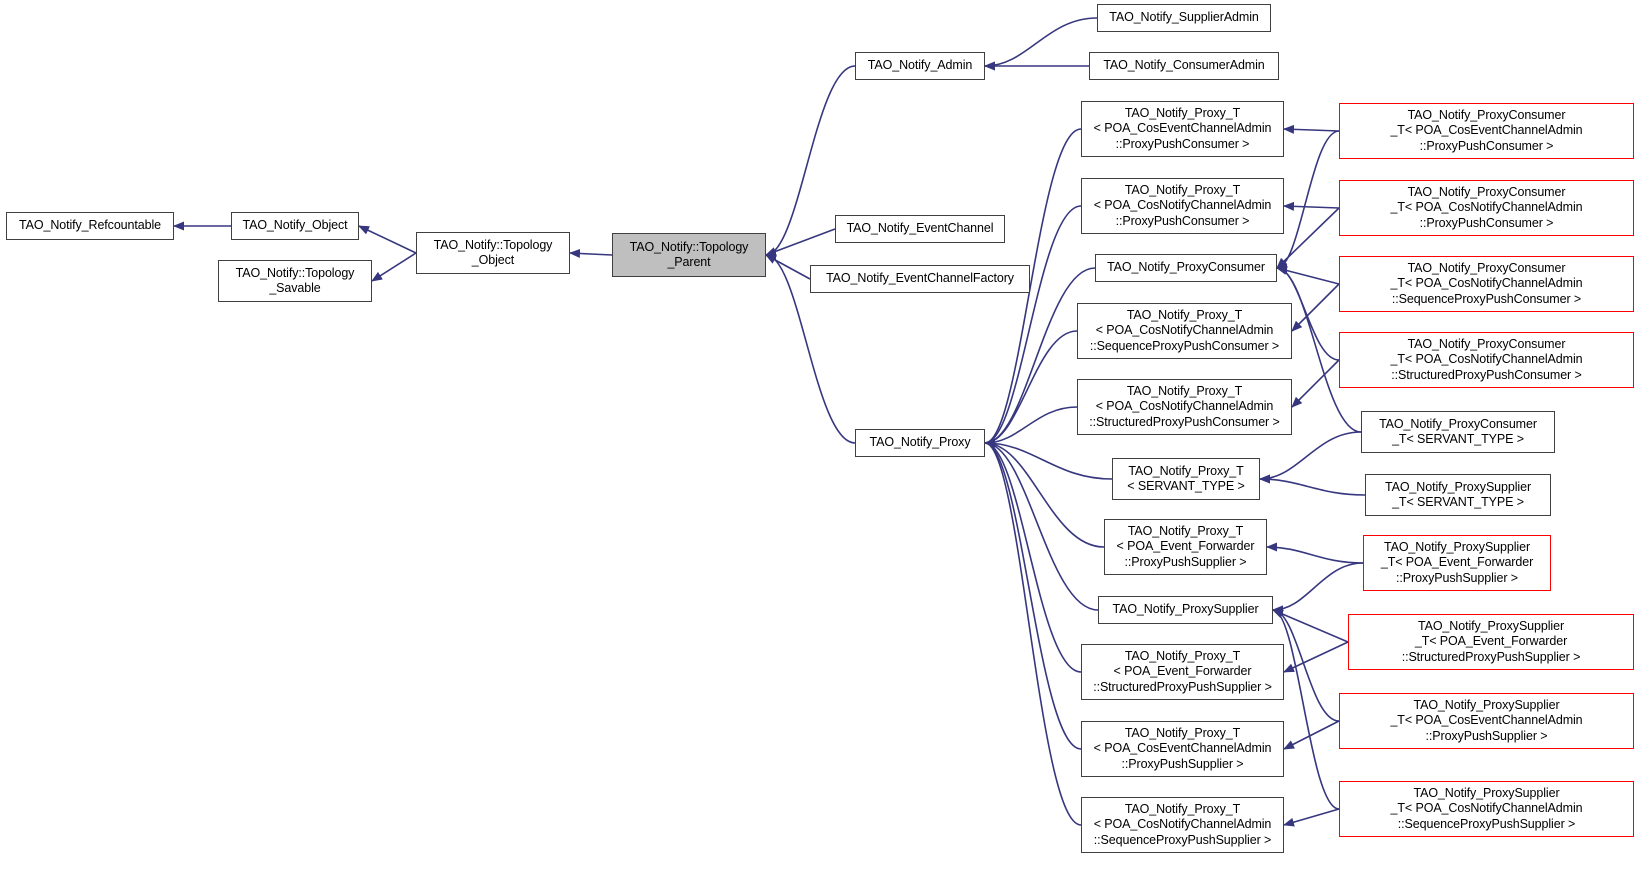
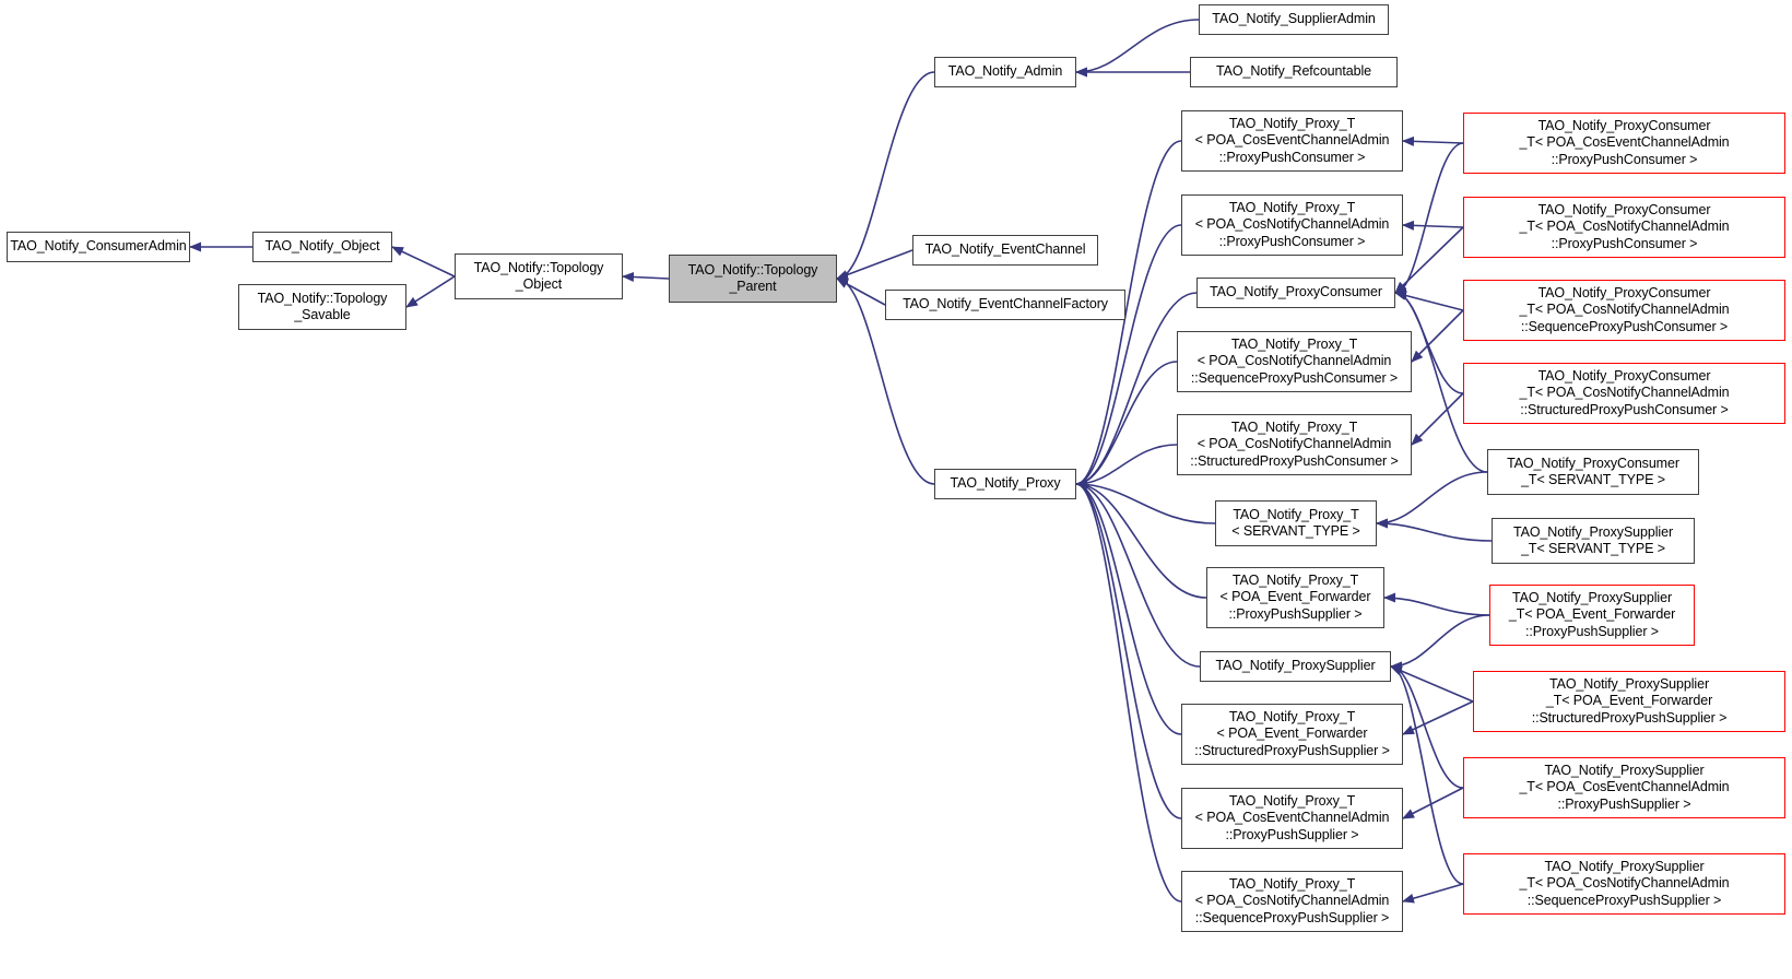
- TAO_Notify_Refcountable
+ TAO_Notify_ConsumerAdmin
  TAO_Notify_Object
  TAO_Notify::Topology
  _Savable
  TAO_Notify::Topology
  _Object
  TAO_Notify::Topology
  _Parent
  TAO_Notify_Admin
  TAO_Notify_SupplierAdmin
- TAO_Notify_ConsumerAdmin
+ TAO_Notify_Refcountable
  TAO_Notify_EventChannel
  TAO_Notify_EventChannelFactory
  TAO_Notify_Proxy
  TAO_Notify_Proxy_T
  < POA_CosEventChannelAdmin
  ::ProxyPushConsumer >
  TAO_Notify_Proxy_T
  < POA_CosNotifyChannelAdmin
  ::ProxyPushConsumer >
  TAO_Notify_ProxyConsumer
  TAO_Notify_Proxy_T
  < POA_CosNotifyChannelAdmin
  ::SequenceProxyPushConsumer >
  TAO_Notify_Proxy_T
  < POA_CosNotifyChannelAdmin
  ::StructuredProxyPushConsumer >
  TAO_Notify_Proxy_T
  < SERVANT_TYPE >
  TAO_Notify_Proxy_T
  < POA_Event_Forwarder
  ::ProxyPushSupplier >
  TAO_Notify_ProxySupplier
  TAO_Notify_Proxy_T
  < POA_Event_Forwarder
  ::StructuredProxyPushSupplier >
  TAO_Notify_Proxy_T
  < POA_CosEventChannelAdmin
  ::ProxyPushSupplier >
  TAO_Notify_Proxy_T
  < POA_CosNotifyChannelAdmin
  ::SequenceProxyPushSupplier >
  TAO_Notify_ProxyConsumer
  _T< POA_CosEventChannelAdmin
  ::ProxyPushConsumer >
  TAO_Notify_ProxyConsumer
  _T< POA_CosNotifyChannelAdmin
  ::ProxyPushConsumer >
  TAO_Notify_ProxyConsumer
  _T< POA_CosNotifyChannelAdmin
  ::SequenceProxyPushConsumer >
  TAO_Notify_ProxyConsumer
  _T< POA_CosNotifyChannelAdmin
  ::StructuredProxyPushConsumer >
  TAO_Notify_ProxyConsumer
  _T< SERVANT_TYPE >
  TAO_Notify_ProxySupplier
  _T< SERVANT_TYPE >
  TAO_Notify_ProxySupplier
  _T< POA_Event_Forwarder
  ::ProxyPushSupplier >
  TAO_Notify_ProxySupplier
  _T< POA_Event_Forwarder
  ::StructuredProxyPushSupplier >
  TAO_Notify_ProxySupplier
  _T< POA_CosEventChannelAdmin
  ::ProxyPushSupplier >
  TAO_Notify_ProxySupplier
  _T< POA_CosNotifyChannelAdmin
  ::SequenceProxyPushSupplier >
